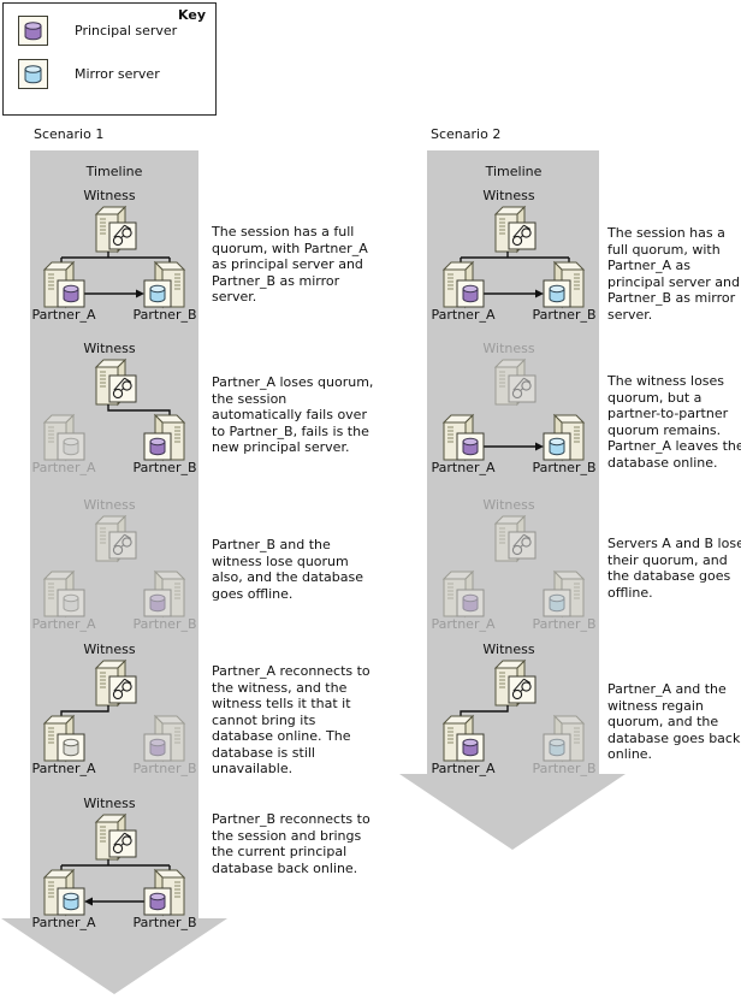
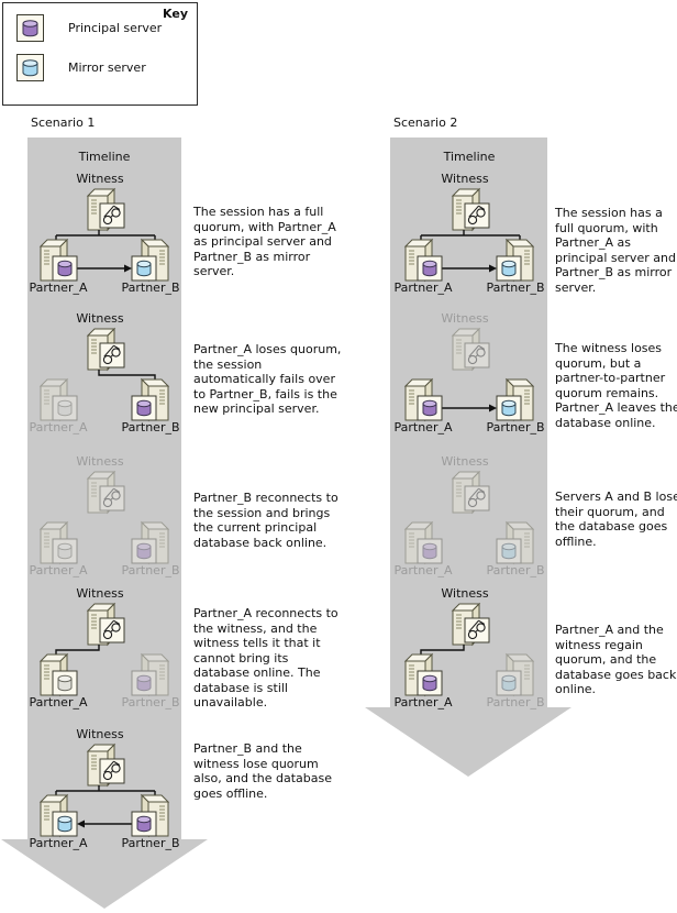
  Key
  Principal server
  Mirror server
  Scenario 1
  Scenario 2
  Timeline
  Timeline
  Witness
  Partner_A
  Partner_B
  The session has a full quorum, with Partner_A as principal server and Partner_B as mirror server.
  Witness
  Partner_A
  Partner_B
  Partner_A loses quorum, the session automatically fails over to Partner_B, fails is the new principal server.
  Witness
  Partner_A
  Partner_B
- Partner_B and the witness lose quorum also, and the database goes offline.
+ Partner_B reconnects to the session and brings the current principal database back online.
  Witness
  Partner_A
  Partner_B
  Partner_A reconnects to the witness, and the witness tells it that it cannot bring its database online. The database is still unavailable.
  Witness
  Partner_A
  Partner_B
- Partner_B reconnects to the session and brings the current principal database back online.
+ Partner_B and the witness lose quorum also, and the database goes offline.
  Witness
  Partner_A
  Partner_B
  The session has a full quorum, with Partner_A as principal server and Partner_B as mirror server.
  Witness
  Partner_A
  Partner_B
  The witness loses quorum, but a partner-to-partner quorum remains. Partner_A leaves the database online.
  Witness
  Partner_A
  Partner_B
  Servers A and B lose their quorum, and the database goes offline.
  Witness
  Partner_A
  Partner_B
  Partner_A and the witness regain quorum, and the database goes back online.
